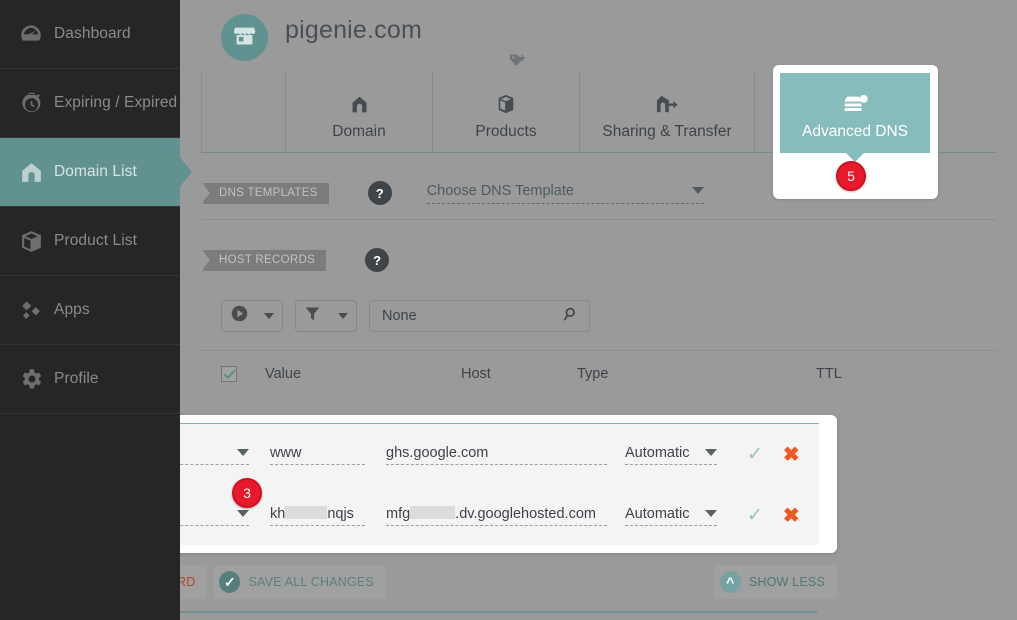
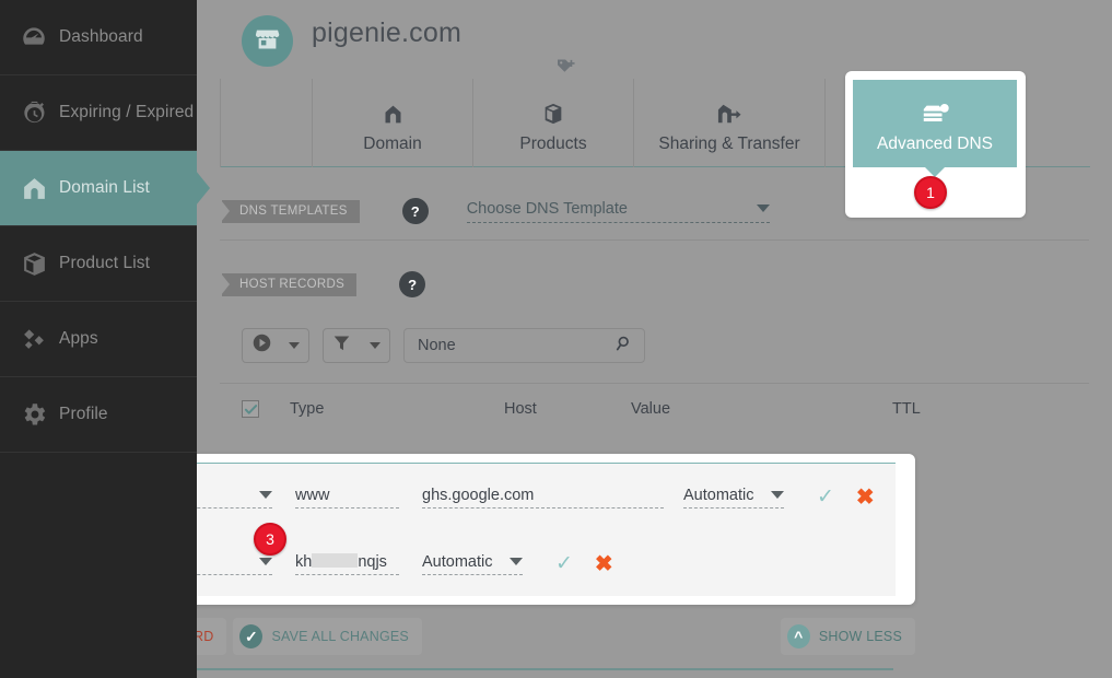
  Dashboard
  Expiring / Expired
  Domain List
  Product List
  Apps
  Profile
  pigenie.com
  Domain
  Products
  Sharing & Transfer
  Advanced DNS
  DNS TEMPLATES
  ?
  Choose DNS Template
  HOST RECORDS
  ?
  None
- Value
+ Type
  Host
- Type
+ Value
  TTL
  www
  ghs.google.com
  Automatic
  ✓
  ✖
  kh nqjs
- mfg .dv.googlehosted.com
  Automatic
  ✓
  ✖
  ✓
  SAVE ALL CHANGES
  ^
  SHOW LESS
- 5
+ 1
  3
